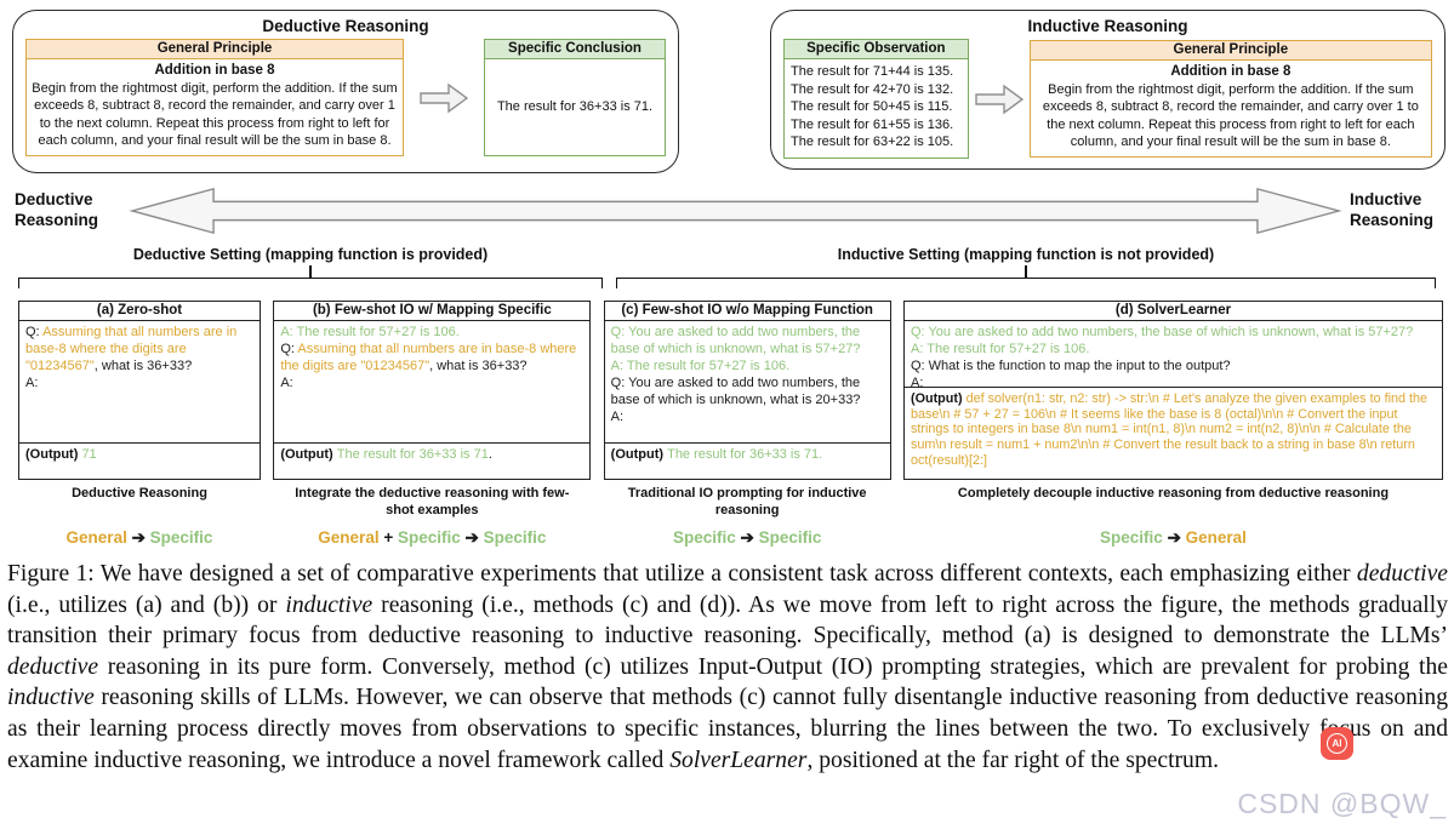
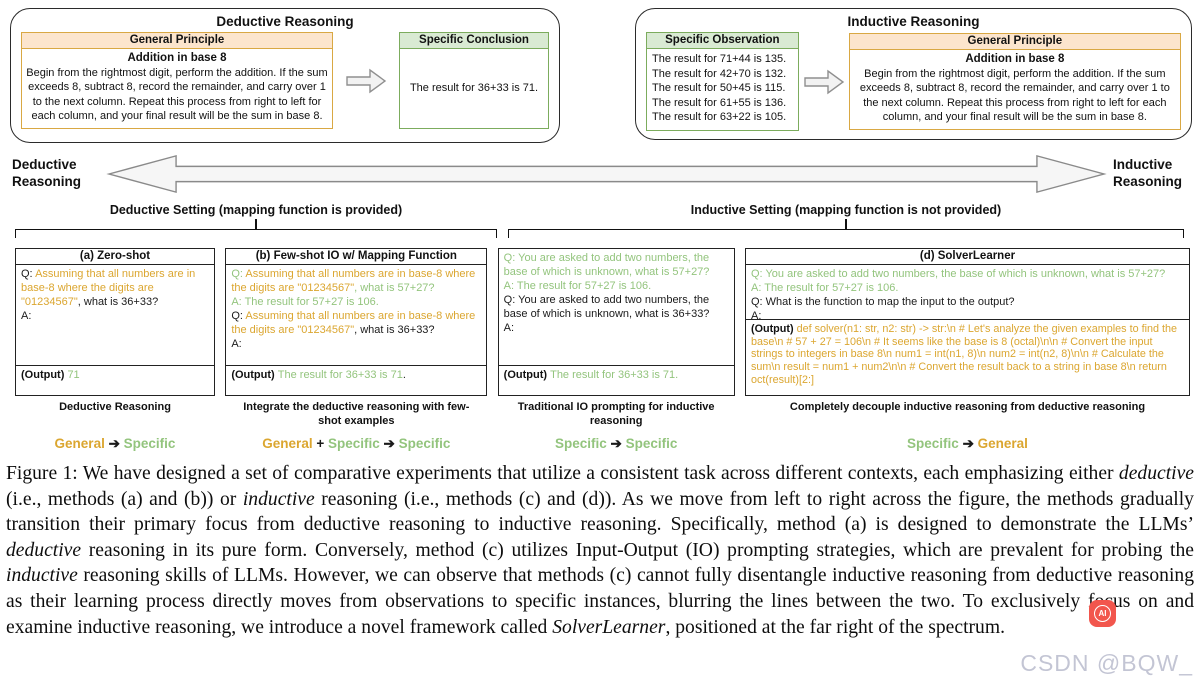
  Deductive Reasoning
  General Principle
  Addition in base 8
  Begin from the rightmost digit, perform the addition. If the sum exceeds 8, subtract 8, record the remainder, and carry over 1 to the next column. Repeat this process from right to left for each column, and your final result will be the sum in base 8.
  Specific Conclusion
  The result for 36+33 is 71.
  Inductive Reasoning
  Specific Observation
  The result for 71+44 is 135.
  The result for 42+70 is 132.
  The result for 50+45 is 115.
  The result for 61+55 is 136.
  The result for 63+22 is 105.
  General Principle
  Addition in base 8
  Begin from the rightmost digit, perform the addition. If the sum exceeds 8, subtract 8, record the remainder, and carry over 1 to the next column. Repeat this process from right to left for each column, and your final result will be the sum in base 8.
  Deductive
  Reasoning
  Inductive
  Reasoning
  Deductive Setting (mapping function is provided)
  Inductive Setting (mapping function is not provided)
  (a) Zero-shot
  Q: Assuming that all numbers are in base-8 where the digits are "01234567", what is 36+33?
  A:
  (Output) 71
- (b) Few-shot IO w/ Mapping Specific
+ (b) Few-shot IO w/ Mapping Function
+ Q: Assuming that all numbers are in base-8 where the digits are "01234567", what is 57+27?
  A: The result for 57+27 is 106.
  Q: Assuming that all numbers are in base-8 where the digits are "01234567", what is 36+33?
  A:
  (Output) The result for 36+33 is 71.
- (c) Few-shot IO w/o Mapping Function
  Q: You are asked to add two numbers, the base of which is unknown, what is 57+27?
  A: The result for 57+27 is 106.
- Q: You are asked to add two numbers, the base of which is unknown, what is 20+33?
+ Q: You are asked to add two numbers, the base of which is unknown, what is 36+33?
  A:
  (Output) The result for 36+33 is 71.
  (d) SolverLearner
  Q: You are asked to add two numbers, the base of which is unknown, what is 57+27?
  A: The result for 57+27 is 106.
  Q: What is the function to map the input to the output?
  A:
  (Output) def solver(n1: str, n2: str) -> str:\n # Let's analyze the given examples to find the base\n # 57 + 27 = 106\n # It seems like the base is 8 (octal)\n\n # Convert the input strings to integers in base 8\n num1 = int(n1, 8)\n num2 = int(n2, 8)\n\n # Calculate the sum\n result = num1 + num2\n\n # Convert the result back to a string in base 8\n return oct(result)[2:]
  Deductive Reasoning
  Integrate the deductive reasoning with few-shot examples
  Traditional IO prompting for inductive reasoning
  Completely decouple inductive reasoning from deductive reasoning
  General ➔ Specific
  General + Specific ➔ Specific
  Specific ➔ Specific
  Specific ➔ General
- Figure 1: We have designed a set of comparative experiments that utilize a consistent task across different contexts, each emphasizing either deductive (i.e., utilizes (a) and (b)) or inductive reasoning (i.e., methods (c) and (d)). As we move from left to right across the figure, the methods gradually transition their primary focus from deductive reasoning to inductive reasoning. Specifically, method (a) is designed to demonstrate the LLMs’ deductive reasoning in its pure form. Conversely, method (c) utilizes Input-Output (IO) prompting strategies, which are prevalent for probing the inductive reasoning skills of LLMs. However, we can observe that methods (c) cannot fully disentangle inductive reasoning from deductive reasoning as their learning process directly moves from observations to specific instances, blurring the lines between the two. To exclusivelyus on and examine inductive reasoning, we introduce a novel framework called SolverLearner, positioned at the far right of the spectrum.
+ Figure 1: We have designed a set of comparative experiments that utilize a consistent task across different contexts, each emphasizing either deductive (i.e., methods (a) and (b)) or inductive reasoning (i.e., methods (c) and (d)). As we move from left to right across the figure, the methods gradually transition their primary focus from deductive reasoning to inductive reasoning. Specifically, method (a) is designed to demonstrate the LLMs’ deductive reasoning in its pure form. Conversely, method (c) utilizes Input-Output (IO) prompting strategies, which are prevalent for probing the inductive reasoning skills of LLMs. However, we can observe that methods (c) cannot fully disentangle inductive reasoning from deductive reasoning as their learning process directly moves from observations to specific instances, blurring the lines between the two. To exclusivelyus on and examine inductive reasoning, we introduce a novel framework called SolverLearner, positioned at the far right of the spectrum.
  AI
  CSDN @BQW_
